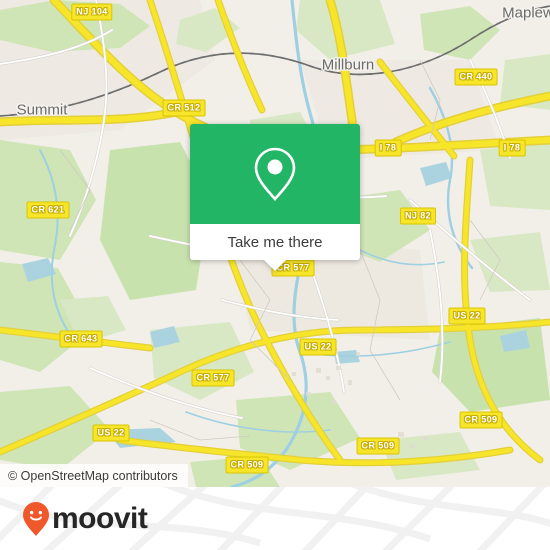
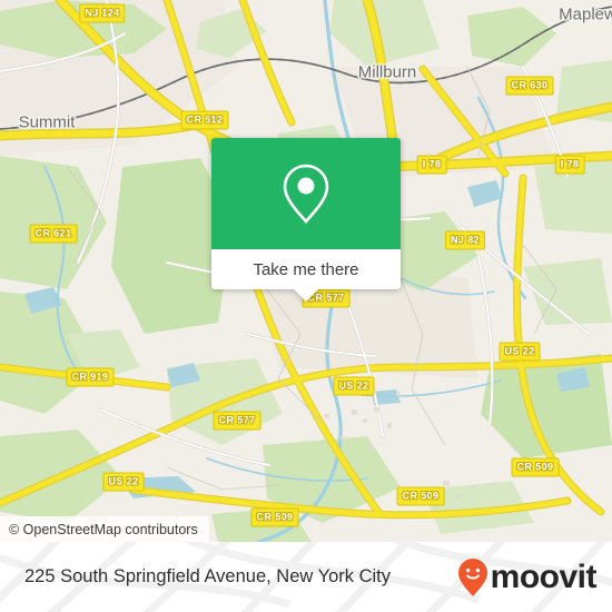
  Summit
  Millburn
  Maplew
- NJ 104
+ NJ 124
  CR 512
- CR 440
+ CR 630
  I 78
  I 78
  NJ 82
  CR 621
  CR 577
  US 22
- CR 643
+ CR 919
  US 22
  CR 577
  US 22
  CR 509
  CR 509
  CR 509
  Take me there
  © OpenStreetMap contributors
+ 225 South Springfield Avenue, New York City
  moovit
